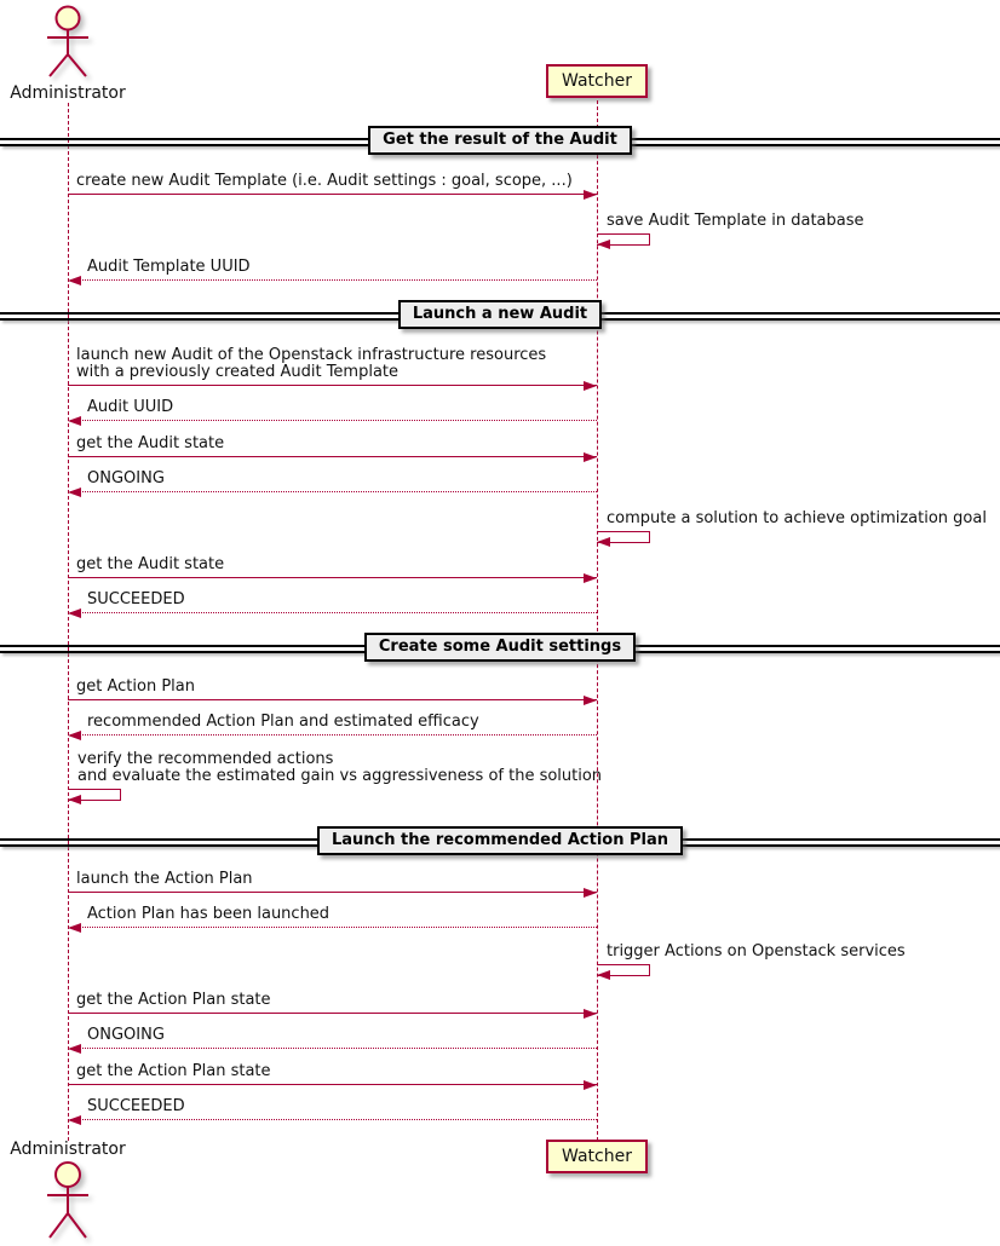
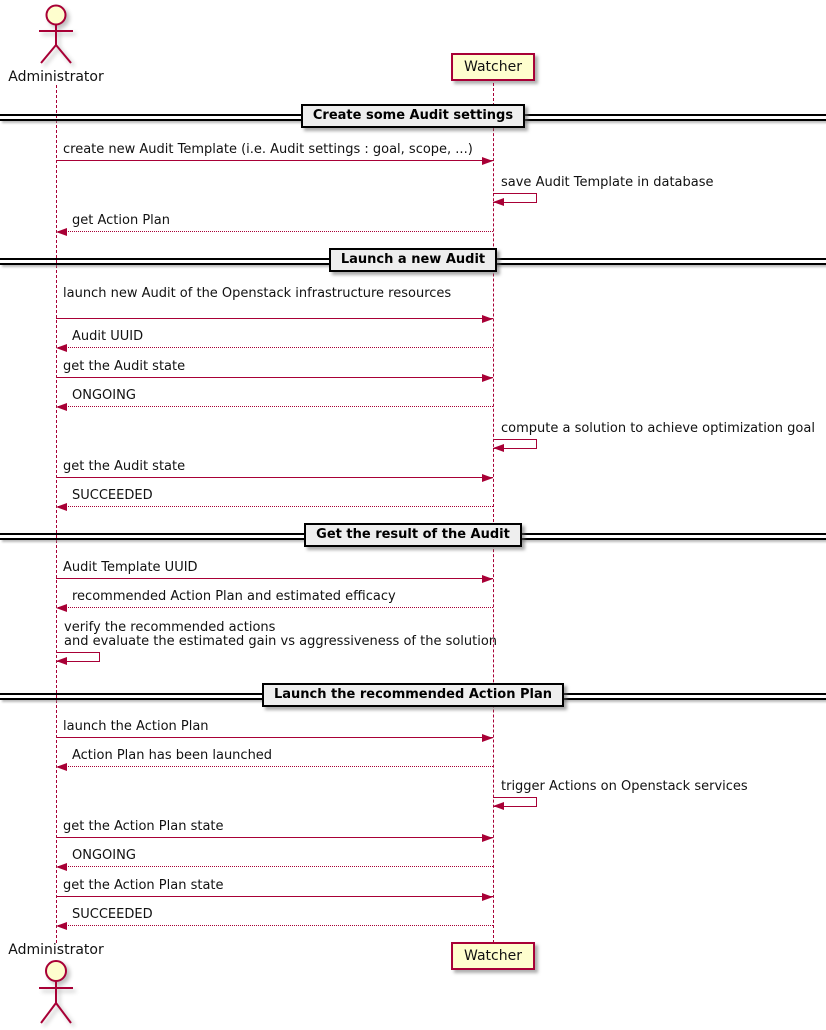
  Administrator
  Watcher
- Get the result of the Audit
+ Create some Audit settings
  create new Audit Template (i.e. Audit settings : goal, scope, ...)
  save Audit Template in database
- Audit Template UUID
+ get Action Plan
  Launch a new Audit
  launch new Audit of the Openstack infrastructure resources
- with a previously created Audit Template
  Audit UUID
  get the Audit state
  ONGOING
  compute a solution to achieve optimization goal
  get the Audit state
  SUCCEEDED
- Create some Audit settings
+ Get the result of the Audit
- get Action Plan
+ Audit Template UUID
  recommended Action Plan and estimated efficacy
  verify the recommended actions
  and evaluate the estimated gain vs aggressiveness of the solution
  Launch the recommended Action Plan
  launch the Action Plan
  Action Plan has been launched
  trigger Actions on Openstack services
  get the Action Plan state
  ONGOING
  get the Action Plan state
  SUCCEEDED
  Administrator
  Watcher
